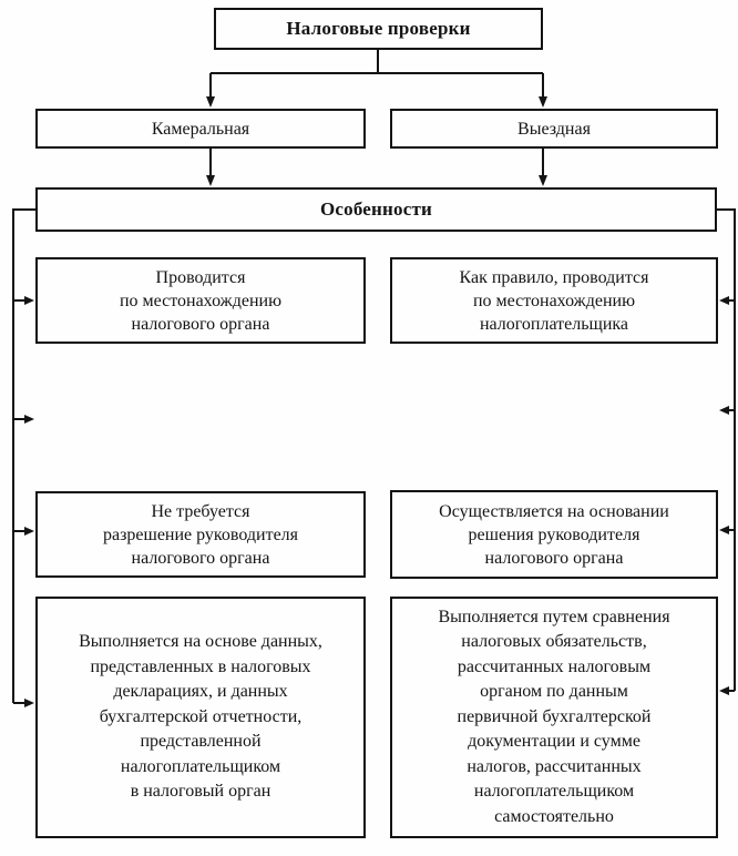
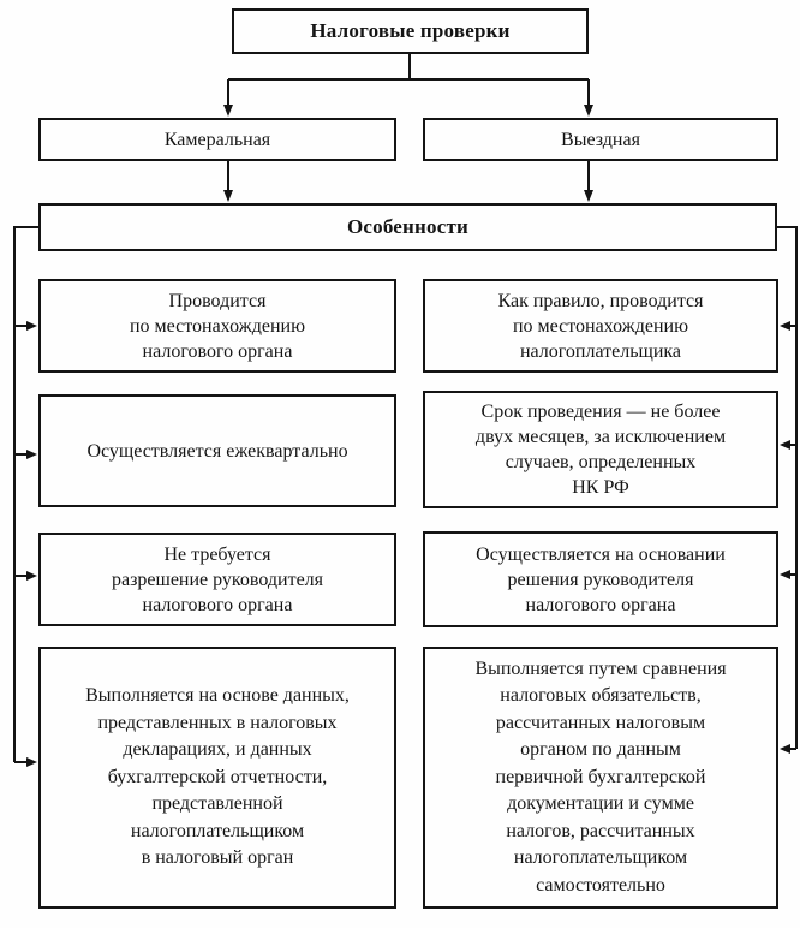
  Налоговые проверки
  Камеральная
  Выездная
  Особенности
  Проводится
  по местонахождению
  налогового органа
  Как правило, проводится
  по местонахождению
  налогоплательщика
+ Осуществляется ежеквартально
+ Срок проведения — не более
+ двух месяцев, за исключением
+ случаев, определенных
+ НК РФ
  Не требуется
  разрешение руководителя
  налогового органа
  Осуществляется на основании
  решения руководителя
  налогового органа
  Выполняется на основе данных,
  представленных в налоговых
  декларациях, и данных
  бухгалтерской отчетности,
  представленной
  налогоплательщиком
  в налоговый орган
  Выполняется путем сравнения
  налоговых обязательств,
  рассчитанных налоговым
  органом по данным
  первичной бухгалтерской
  документации и сумме
  налогов, рассчитанных
  налогоплательщиком
  самостоятельно
